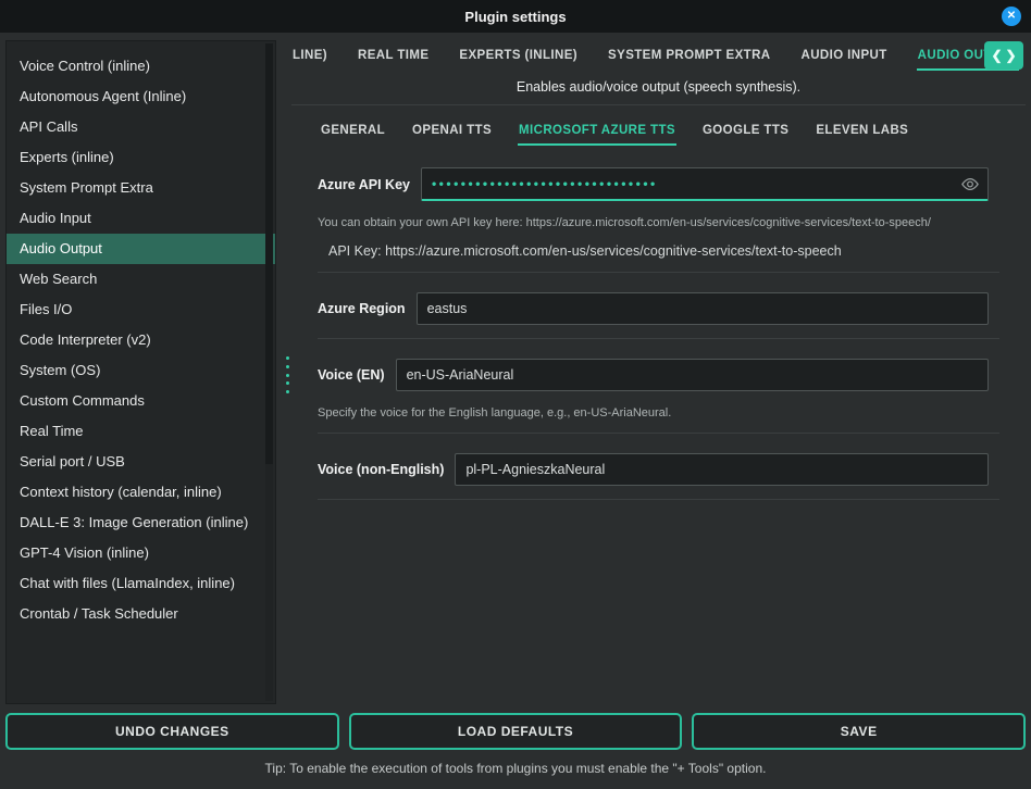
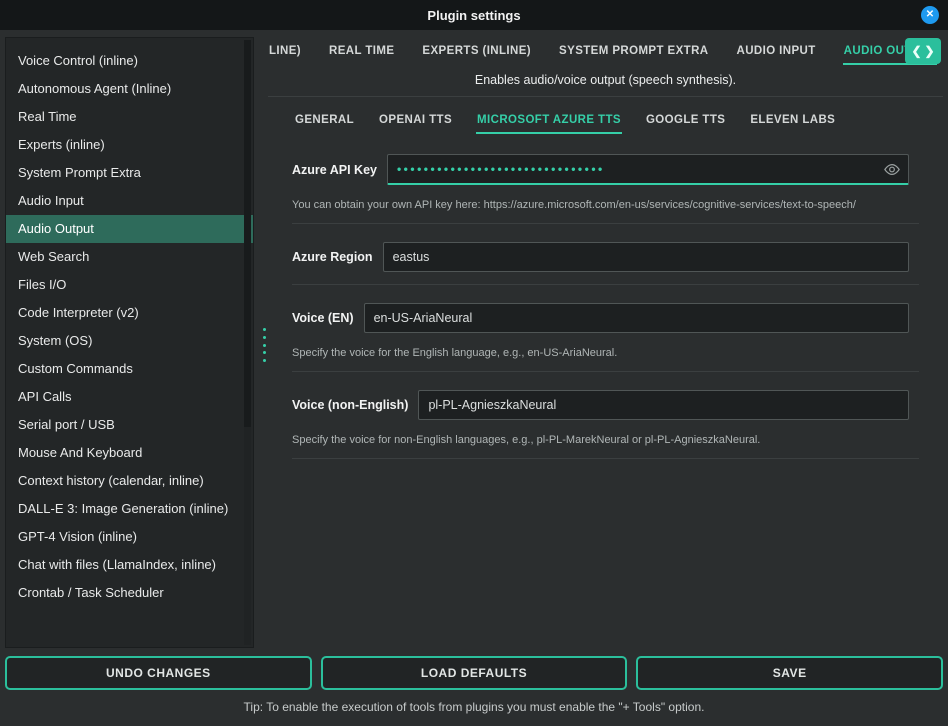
  Plugin settings
  ✕
  Voice Control (inline)
  Autonomous Agent (Inline)
- API Calls
+ Real Time
  Experts (inline)
  System Prompt Extra
  Audio Input
  Audio Output
  Web Search
  Files I/O
  Code Interpreter (v2)
  System (OS)
  Custom Commands
- Real Time
+ API Calls
  Serial port / USB
+ Mouse And Keyboard
  Context history (calendar, inline)
  DALL-E 3: Image Generation (inline)
  GPT-4 Vision (inline)
  Chat with files (LlamaIndex, inline)
  Crontab / Task Scheduler
  LINE)
  REAL TIME
  EXPERTS (INLINE)
  SYSTEM PROMPT EXTRA
  AUDIO INPUT
  ❮
  ❯
  Enables audio/voice output (speech synthesis).
  GENERAL
  OPENAI TTS
  MICROSOFT AZURE TTS
  GOOGLE TTS
  ELEVEN LABS
  Azure API Key
  •••••••••••••••••••••••••••••••
  You can obtain your own API key here: https://azure.microsoft.com/en-us/services/cognitive-services/text-to-speech/
- API Key: https://azure.microsoft.com/en-us/services/cognitive-services/text-to-speech
  Azure Region
  eastus
  Voice (EN)
  en-US-AriaNeural
  Specify the voice for the English language, e.g., en-US-AriaNeural.
  Voice (non-English)
  pl-PL-AgnieszkaNeural
+ Specify the voice for non-English languages, e.g., pl-PL-MarekNeural or pl-PL-AgnieszkaNeural.
  UNDO CHANGES
  LOAD DEFAULTS
  SAVE
  Tip: To enable the execution of tools from plugins you must enable the "+ Tools" option.
